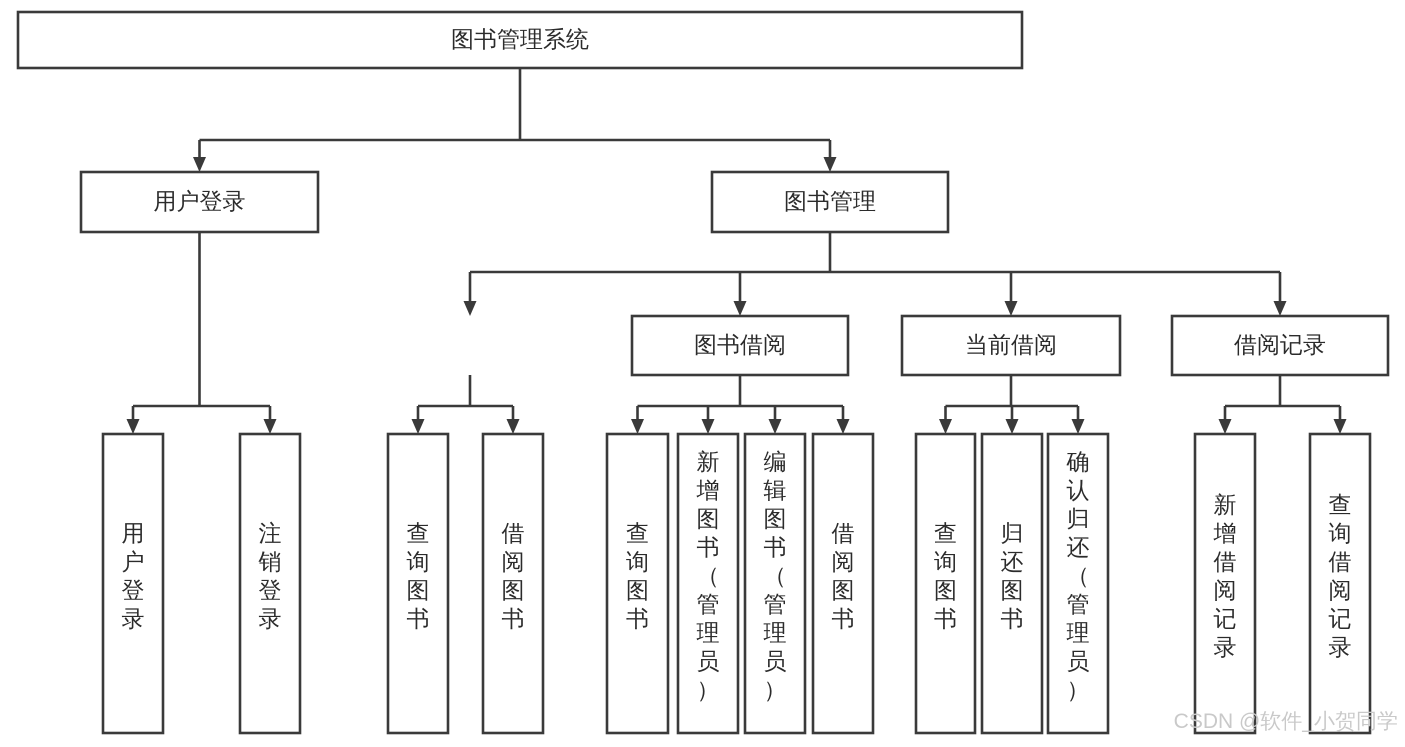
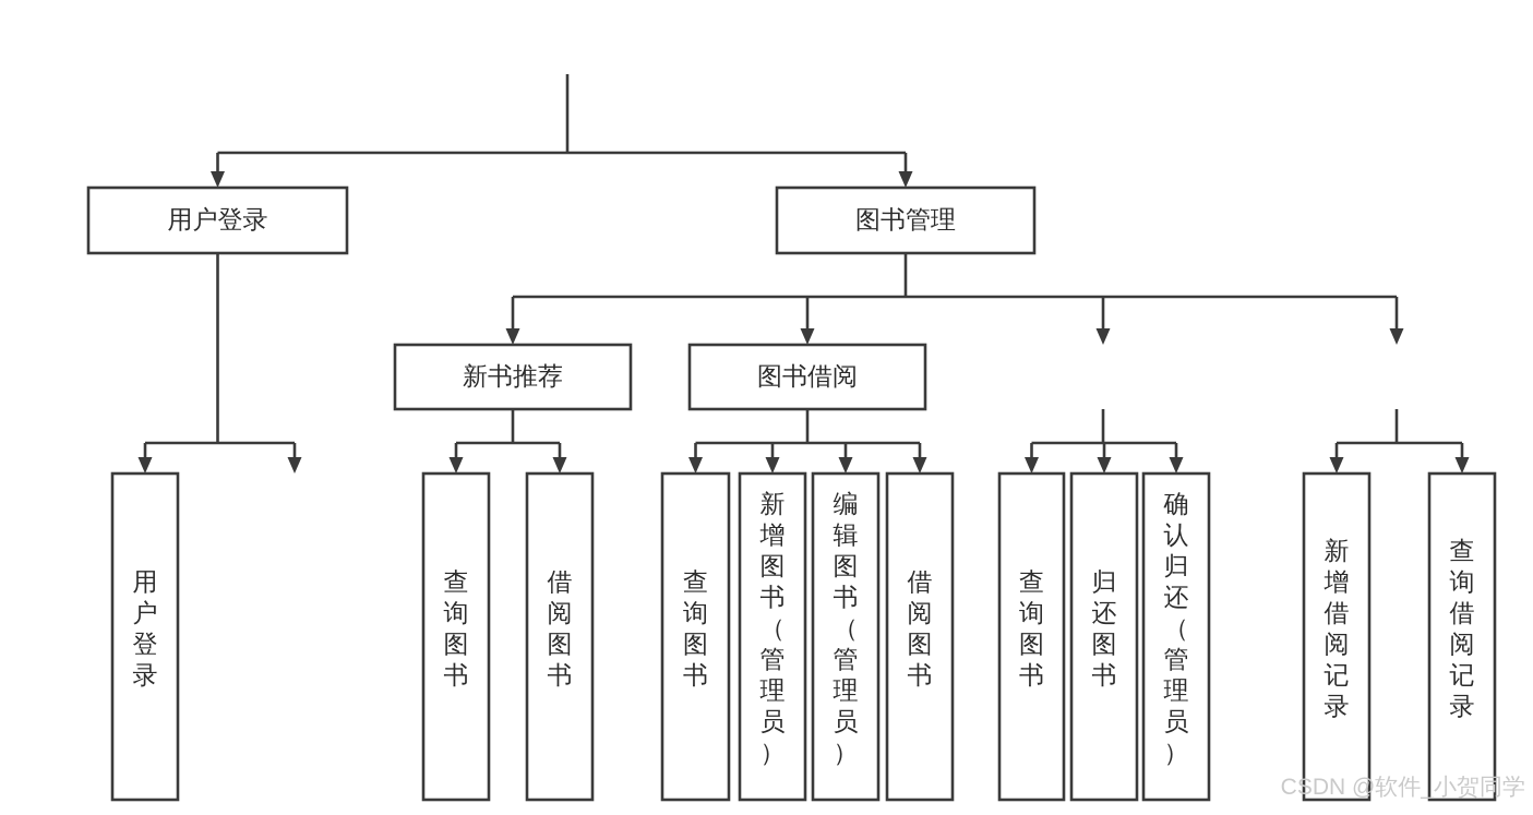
- 图书管理系统
  用户登录
  图书管理
+ 新书推荐
  图书借阅
- 当前借阅
- 借阅记录
  用户登录
- 注销登录
  查询图书
  借阅图书
  查询图书
  新增图书（管理员）
  编辑图书（管理员）
  借阅图书
  查询图书
  归还图书
  确认归还（管理员）
  新增借阅记录
  查询借阅记录
  CSDN @软件_小贺同学
